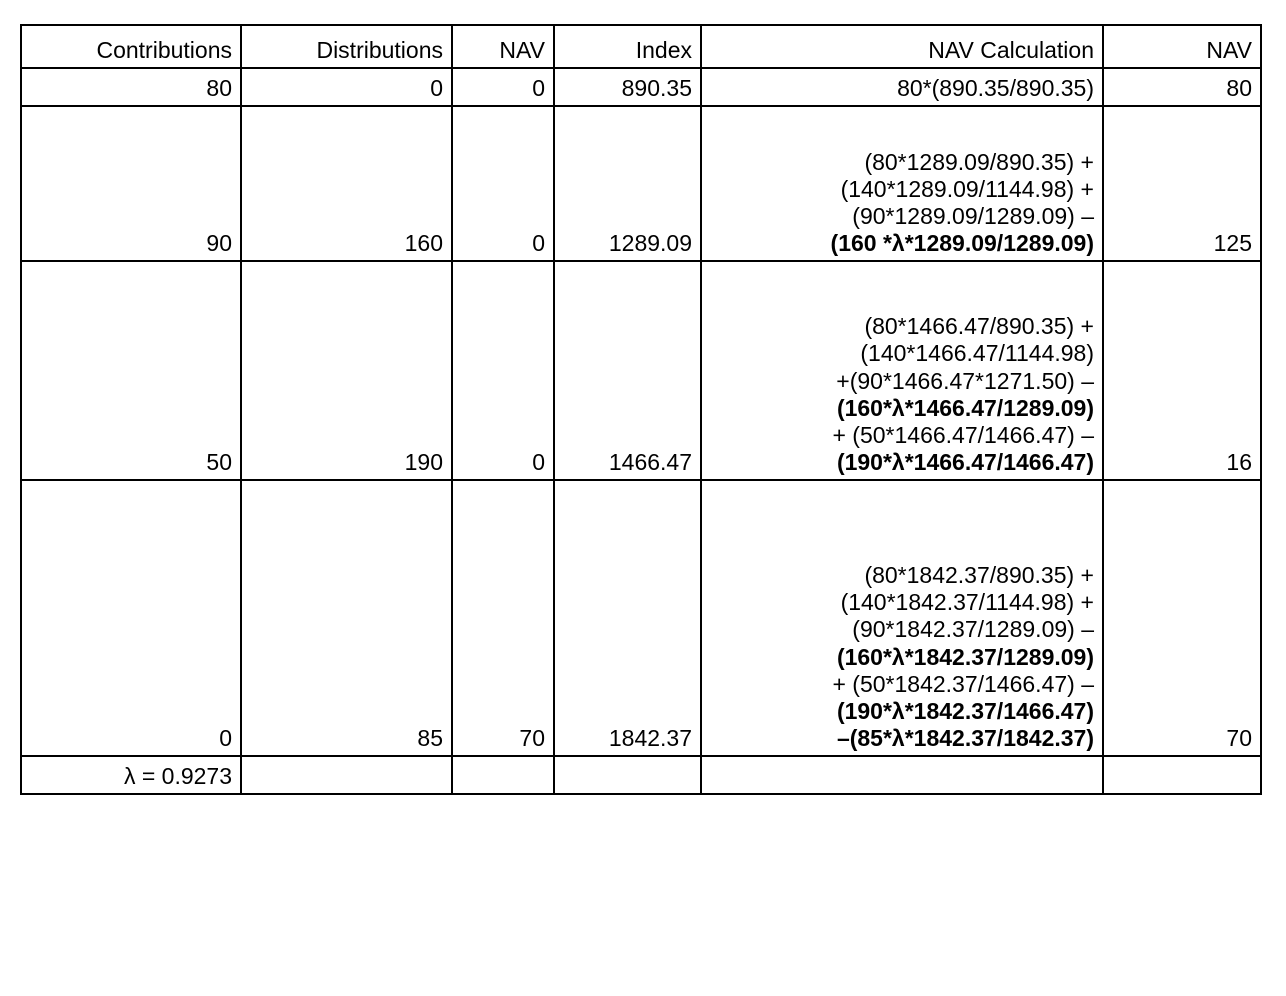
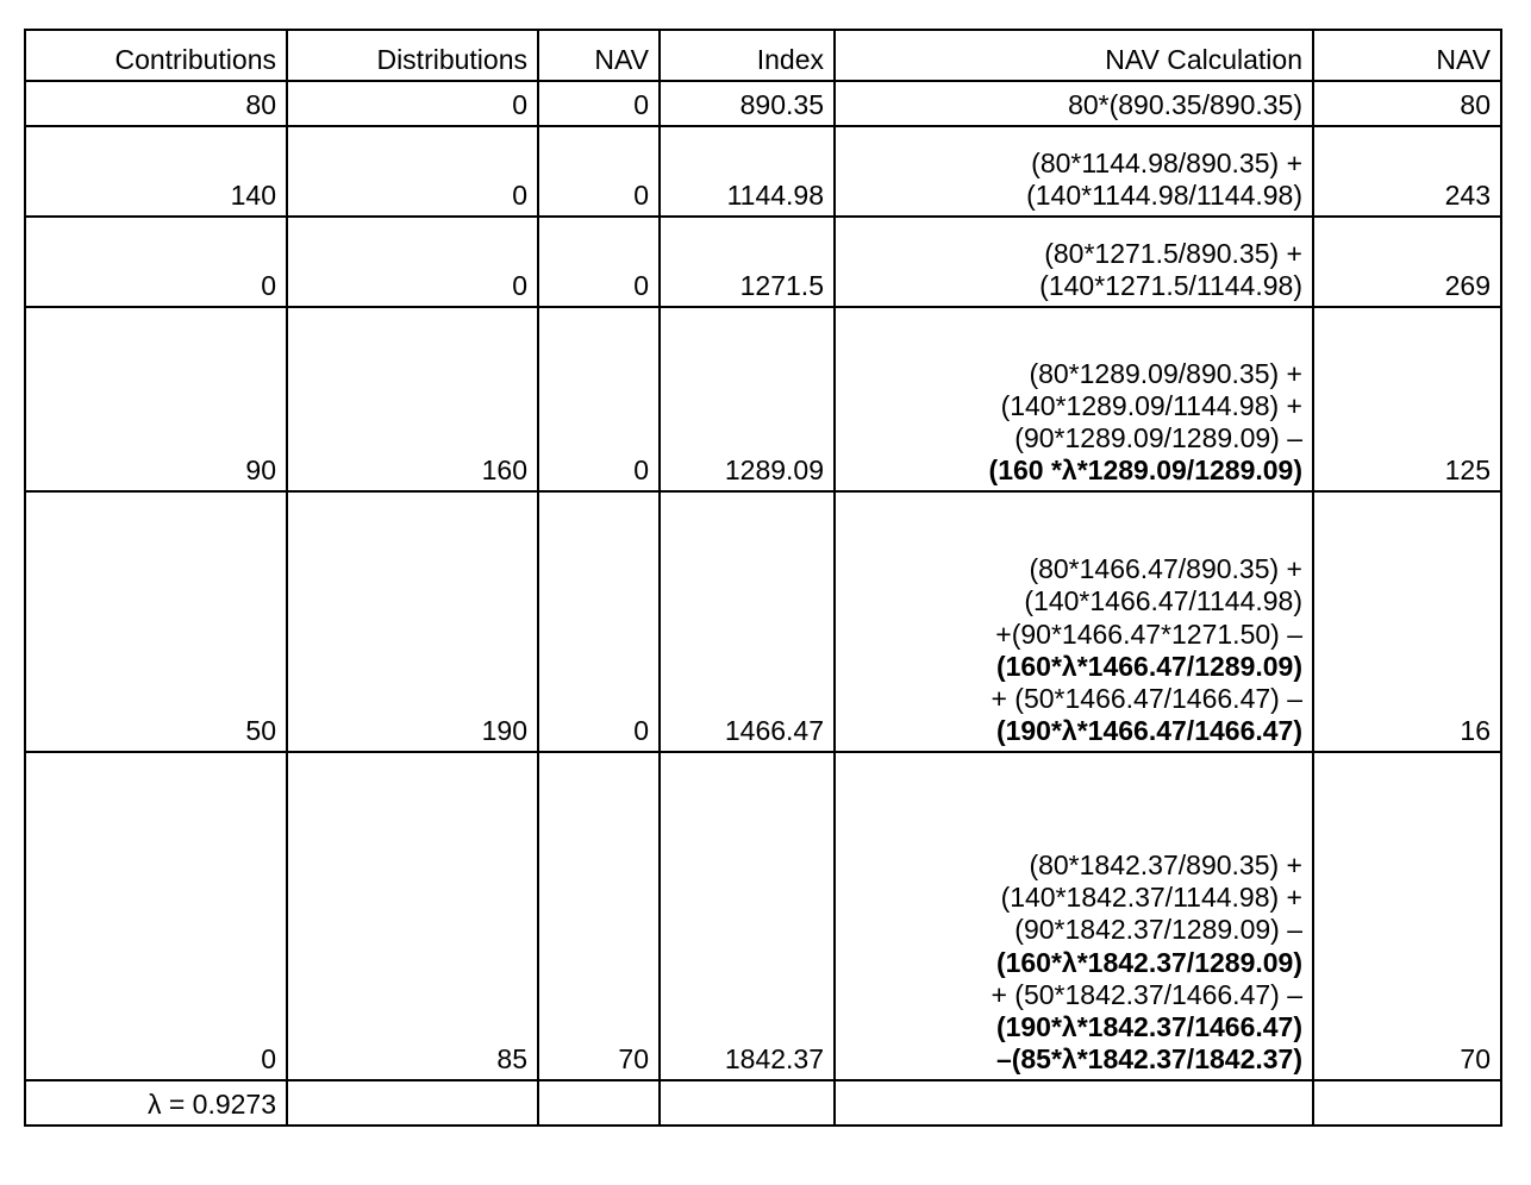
  Contributions	Distributions	NAV	Index	NAV Calculation	NAV
  80	0	0	890.35	80*(890.35/890.35)	80
+ 140	0	0	1144.98	(80*1144.98/890.35) +(140*1144.98/1144.98)	243
+ 0	0	0	1271.5	(80*1271.5/890.35) +(140*1271.5/1144.98)	269
  90	160	0	1289.09	(80*1289.09/890.35) +(140*1289.09/1144.98) +(90*1289.09/1289.09) –(160 *λ*1289.09/1289.09)	125
  50	190	0	1466.47	(80*1466.47/890.35) +(140*1466.47/1144.98)+(90*1466.47*1271.50) –(160*λ*1466.47/1289.09)+ (50*1466.47/1466.47) –(190*λ*1466.47/1466.47)	16
  0	85	70	1842.37	(80*1842.37/890.35) +(140*1842.37/1144.98) +(90*1842.37/1289.09) –(160*λ*1842.37/1289.09)+ (50*1842.37/1466.47) –(190*λ*1842.37/1466.47)–(85*λ*1842.37/1842.37)	70
  λ = 0.9273
